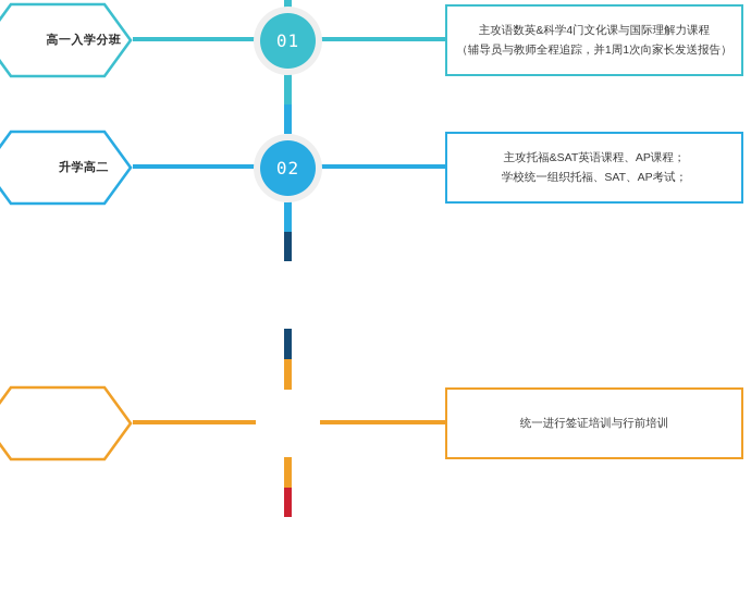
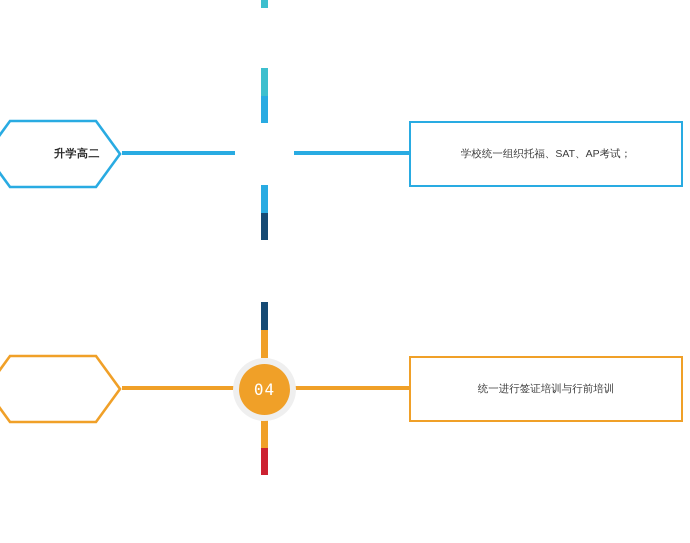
- 高一入学分班
- 01
- 主攻语数英&科学4门文化课与国际理解力课程
- （辅导员与教师全程追踪，并1周1次向家长发送报告）
  升学高二
- 02
- 主攻托福&SAT英语课程、AP课程；
  学校统一组织托福、SAT、AP考试；
+ 04
  统一进行签证培训与行前培训
